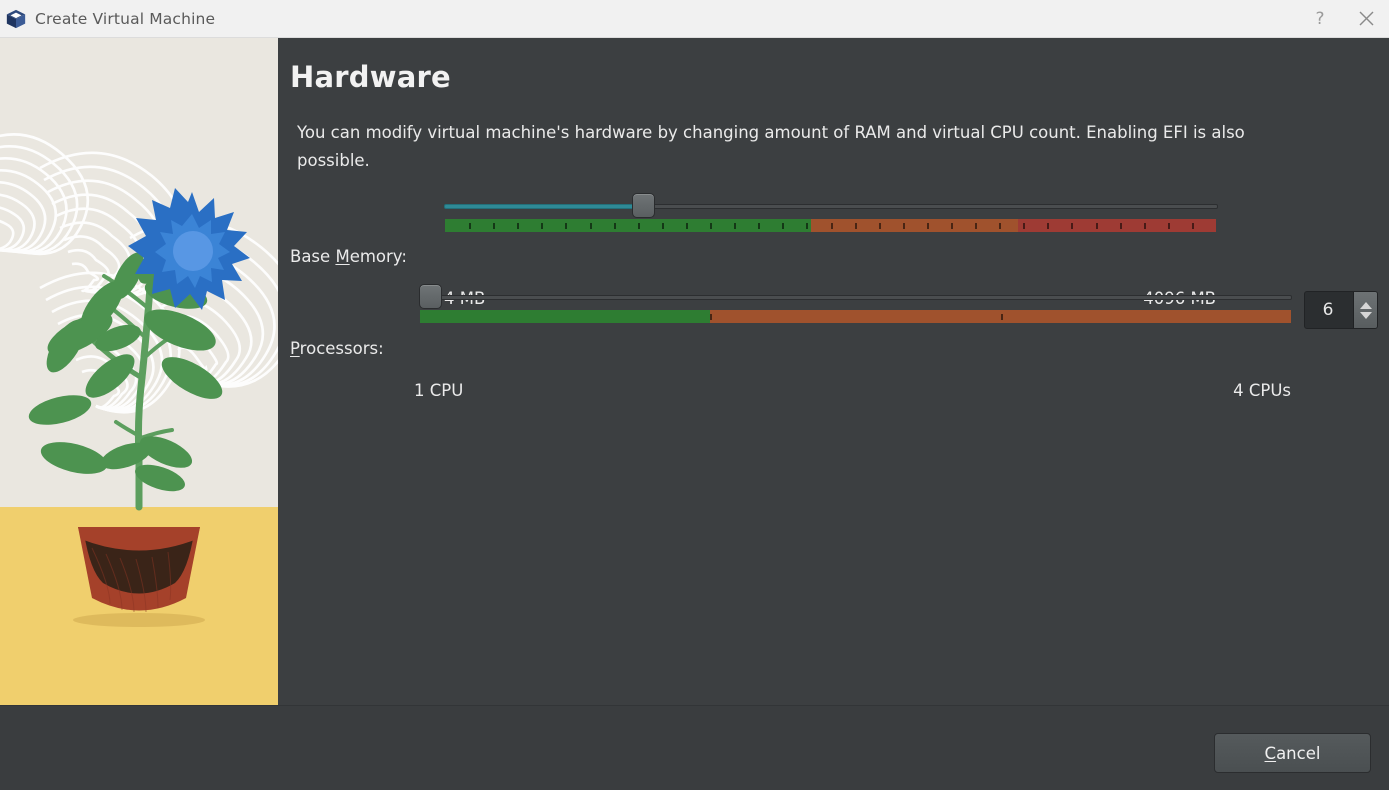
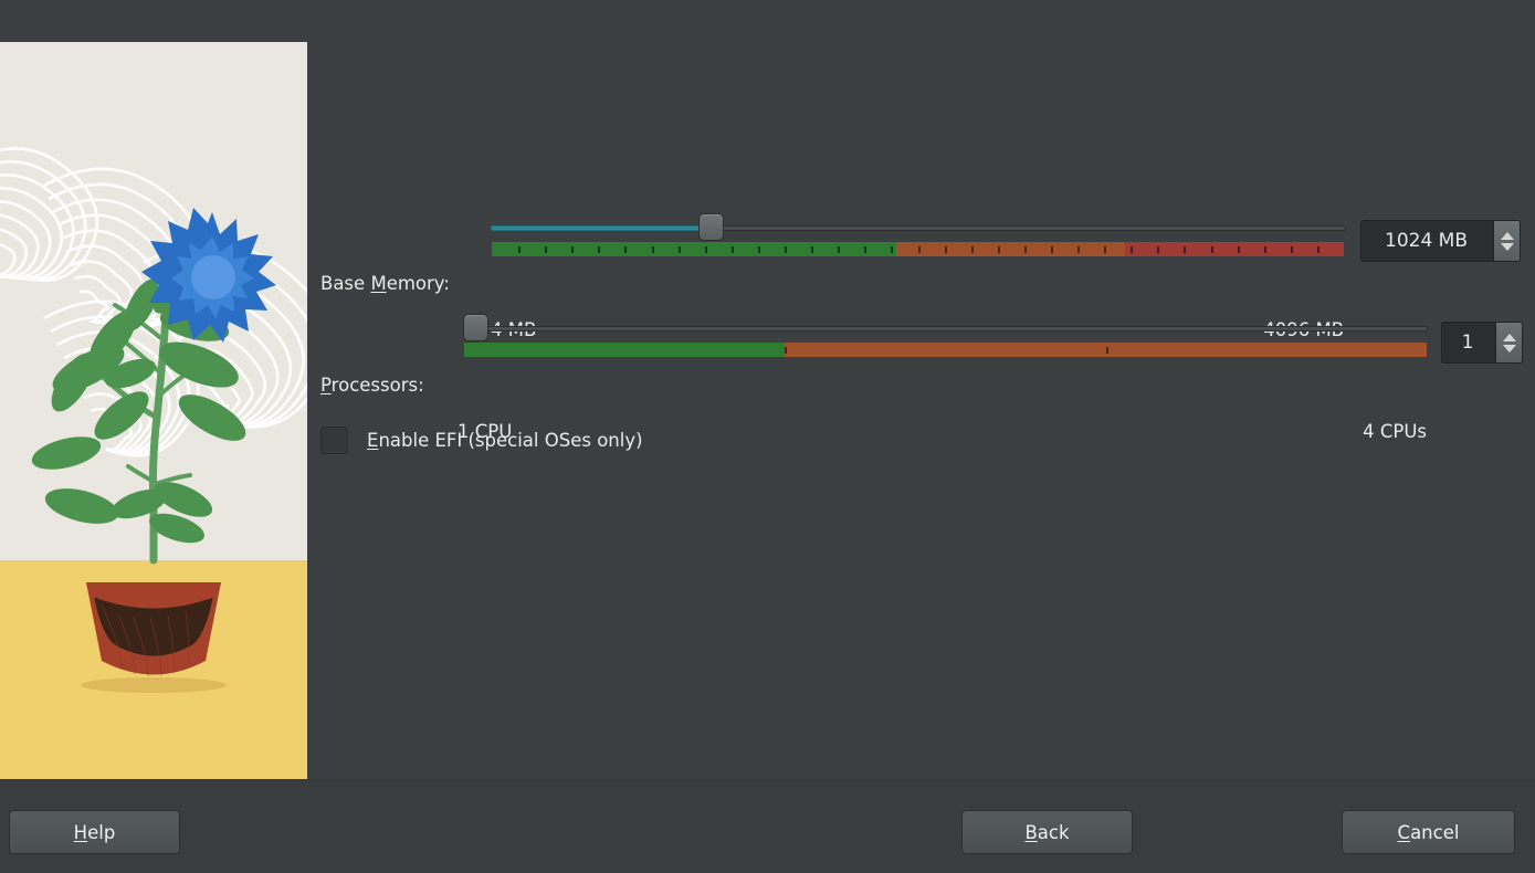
- Create Virtual Machine
- ?
- Hardware
- You can modify virtual machine's hardware by changing amount of RAM and virtual CPU count. Enabling EFI is also possible.
  Base Memory:
+ 1024 MB
  Processors:
  1 CPU
  4 CPUs
- 6
+ 1
+ Enable EFI (special OSes only)
+ H
+ elp
+ B
+ ack
  C
  ancel
